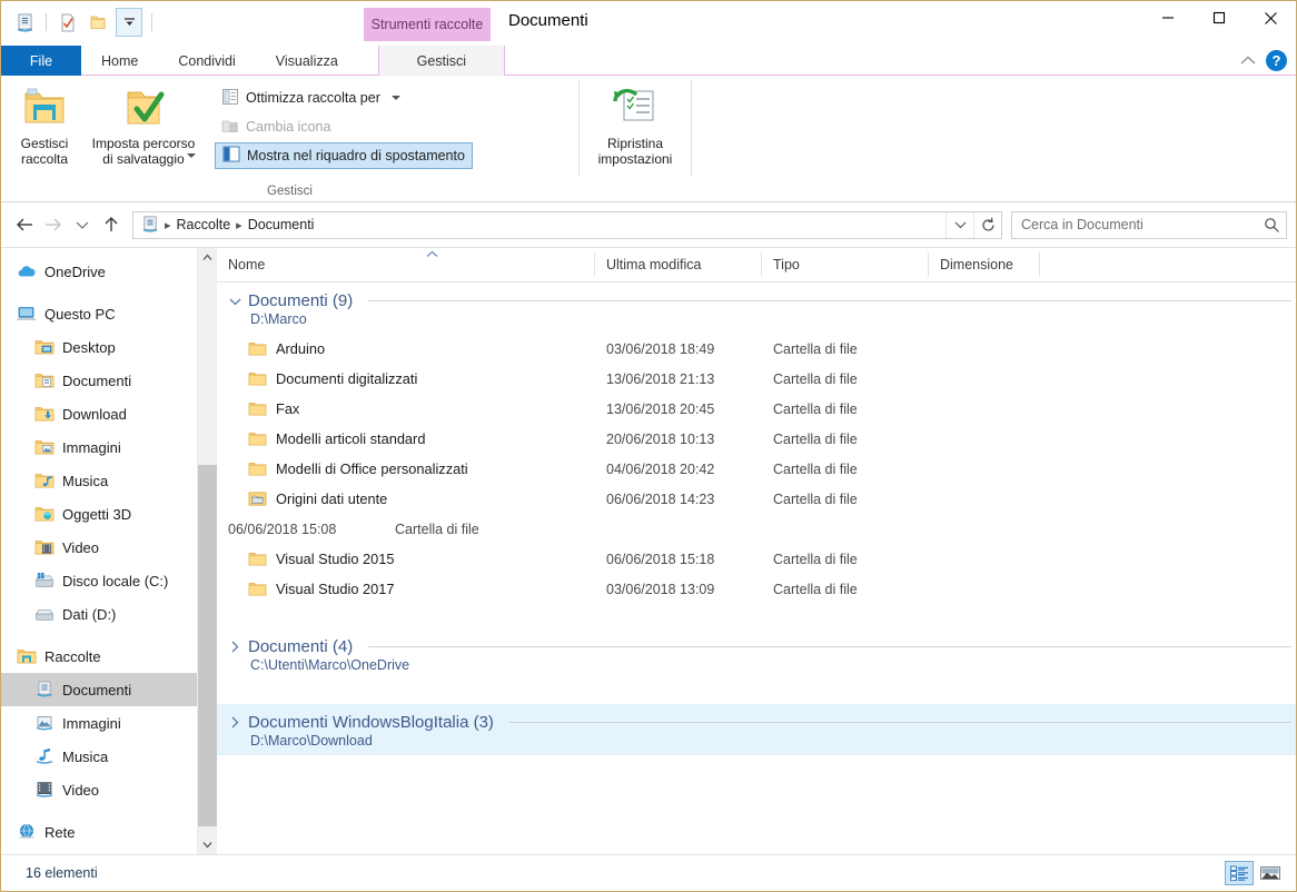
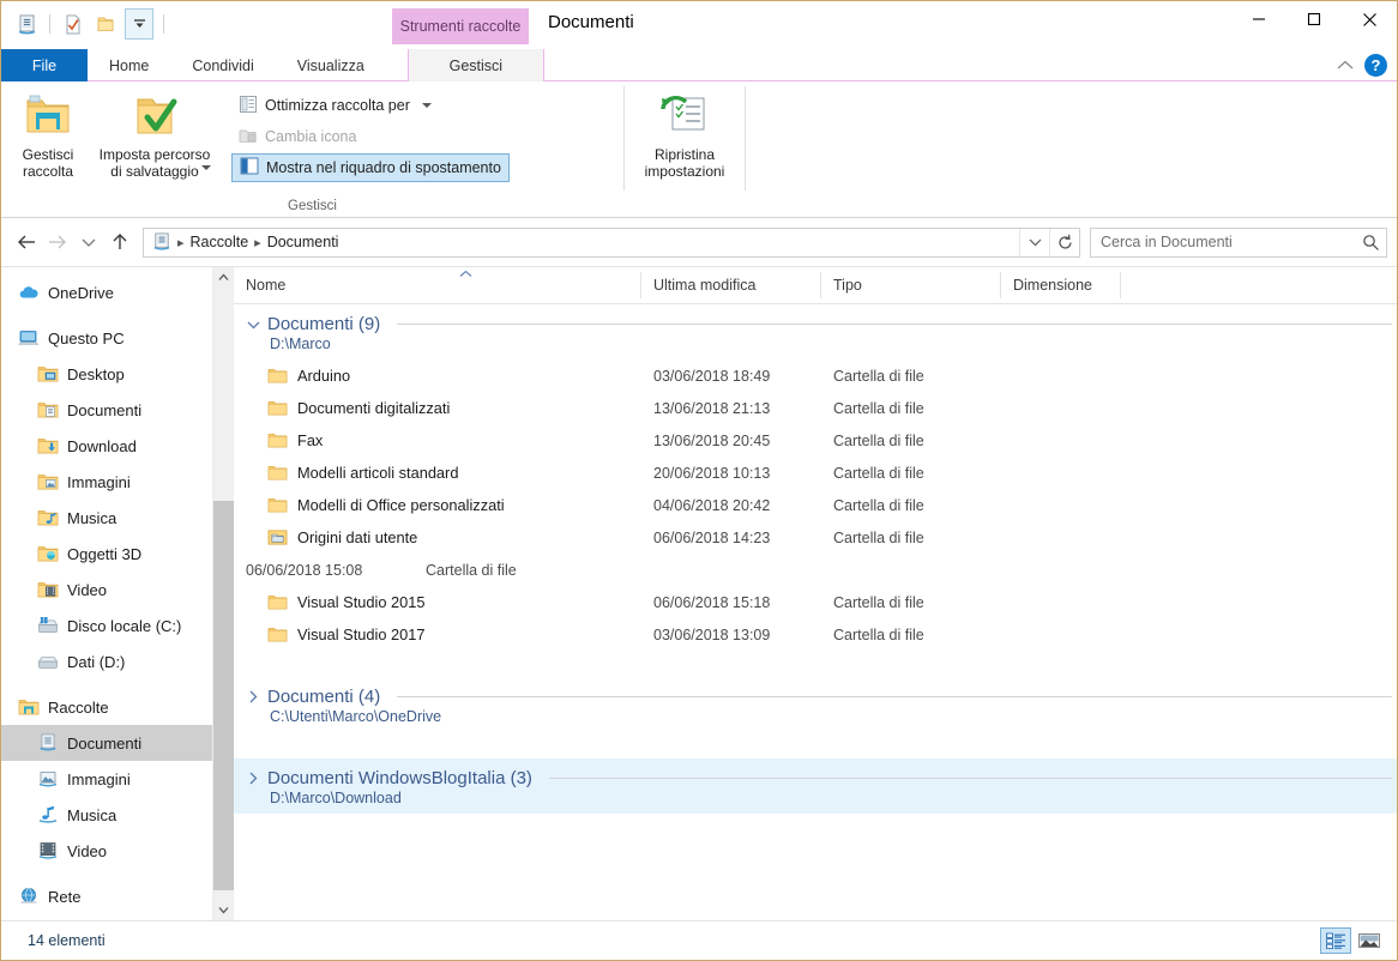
  Strumenti raccolte
  Documenti
  File
  Home
  Condividi
  Visualizza
  Gestisci
  ?
  Gestisci
  raccolta
  Imposta percorso
  di salvataggio
  Ottimizza raccolta per
  Cambia icona
  Mostra nel riquadro di spostamento
  Gestisci
  Ripristina
  impostazioni
  ▸
  Raccolte
  ▸
  Documenti
  Cerca in Documenti
  OneDrive
  Questo PC
  Desktop
  Documenti
  Download
  Immagini
  Musica
  Oggetti 3D
  Video
  Disco locale (C:)
  Dati (D:)
  Raccolte
  Documenti
  Immagini
  Musica
  Video
  Rete
  Nome
  Ultima modifica
  Tipo
  Dimensione
  Documenti (9)
  D:\Marco
  Arduino
  03/06/2018 18:49
  Cartella di file
  Documenti digitalizzati
  13/06/2018 21:13
  Cartella di file
  Fax
  13/06/2018 20:45
  Cartella di file
  Modelli articoli standard
  20/06/2018 10:13
  Cartella di file
  Modelli di Office personalizzati
  04/06/2018 20:42
  Cartella di file
  Origini dati utente
  06/06/2018 14:23
  Cartella di file
  06/06/2018 15:08
  Cartella di file
  Visual Studio 2015
  06/06/2018 15:18
  Cartella di file
  Visual Studio 2017
  03/06/2018 13:09
  Cartella di file
  Documenti (4)
  C:\Utenti\Marco\OneDrive
  Documenti WindowsBlogItalia (3)
  D:\Marco\Download
- 16 elementi
+ 14 elementi
